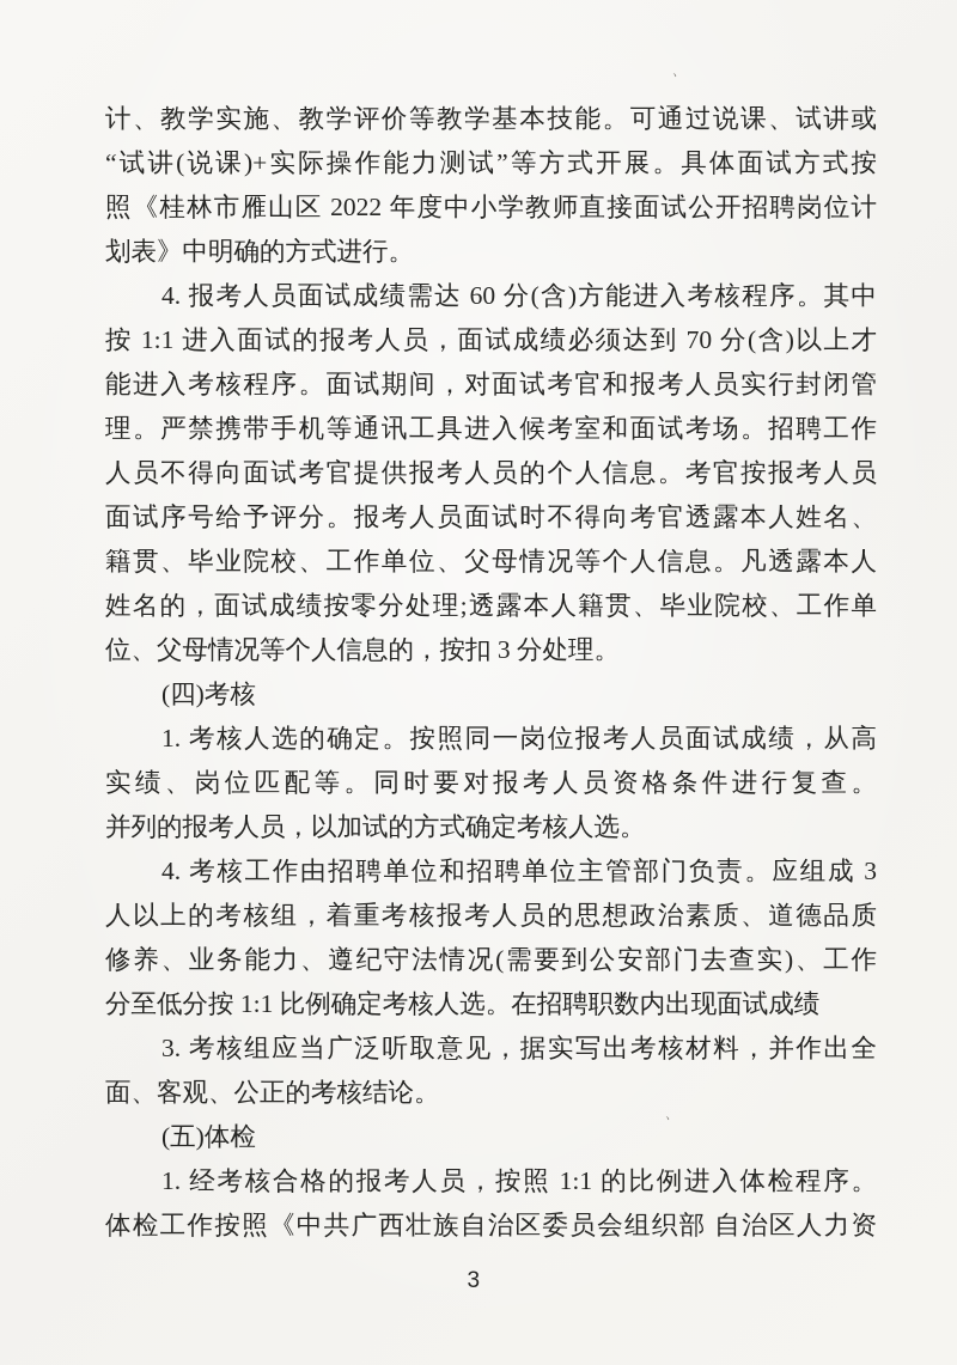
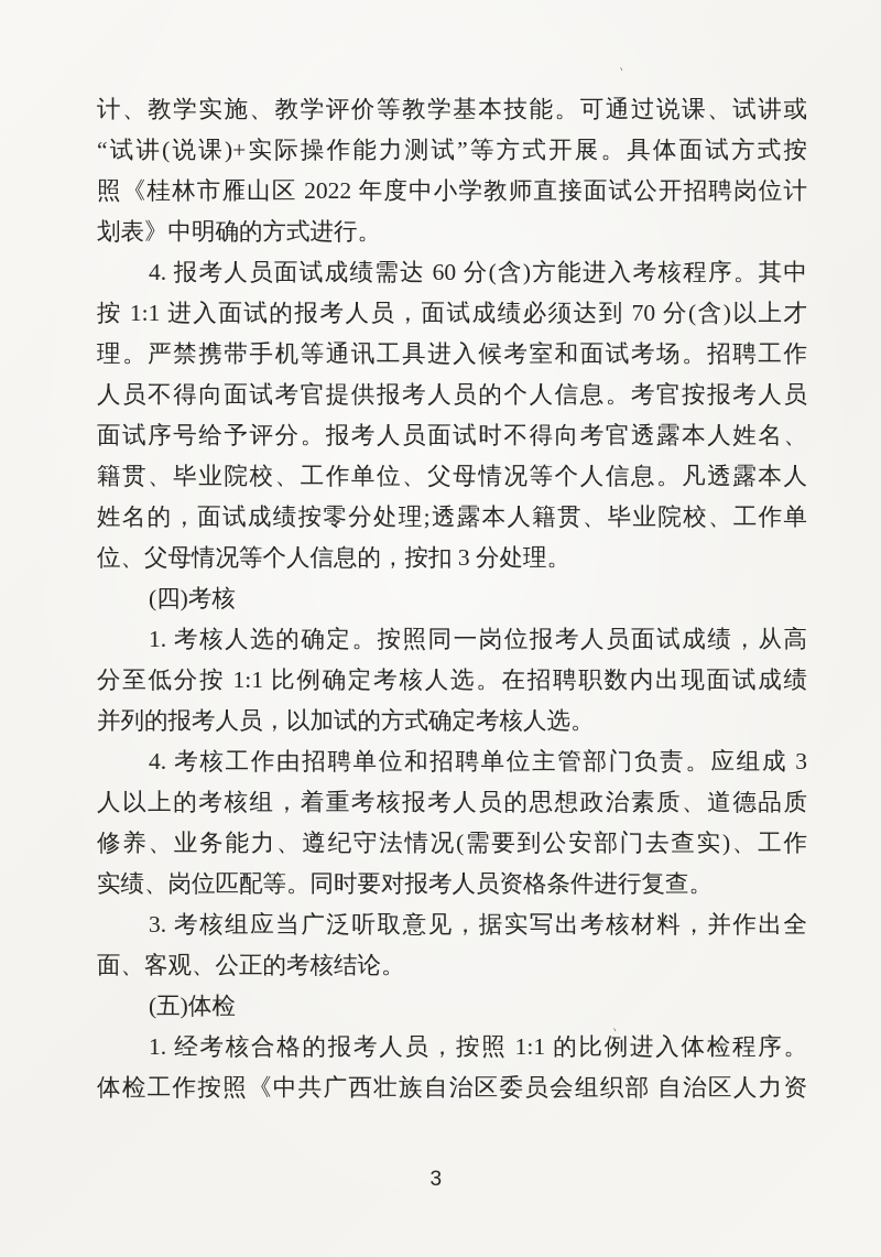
  计、教学实施、教学评价等教学基本技能。可通过说课、试讲或
  “试讲(说课)+实际操作能力测试”等方式开展。具体面试方式按
  照《桂林市雁山区 2022 年度中小学教师直接面试公开招聘岗位计
  划表》中明确的方式进行。
  4. 报考人员面试成绩需达 60 分(含)方能进入考核程序。其中
  按 1:1 进入面试的报考人员，面试成绩必须达到 70 分(含)以上才
- 能进入考核程序。面试期间，对面试考官和报考人员实行封闭管
  理。严禁携带手机等通讯工具进入候考室和面试考场。招聘工作
  人员不得向面试考官提供报考人员的个人信息。考官按报考人员
  面试序号给予评分。报考人员面试时不得向考官透露本人姓名、
  籍贯、毕业院校、工作单位、父母情况等个人信息。凡透露本人
  姓名的，面试成绩按零分处理;透露本人籍贯、毕业院校、工作单
  位、父母情况等个人信息的，按扣 3 分处理。
  (四)考核
  1. 考核人选的确定。按照同一岗位报考人员面试成绩，从高
- 实绩、岗位匹配等。同时要对报考人员资格条件进行复查。
+ 分至低分按 1:1 比例确定考核人选。在招聘职数内出现面试成绩
  并列的报考人员，以加试的方式确定考核人选。
  4. 考核工作由招聘单位和招聘单位主管部门负责。应组成 3
  人以上的考核组，着重考核报考人员的思想政治素质、道德品质
  修养、业务能力、遵纪守法情况(需要到公安部门去查实)、工作
- 分至低分按 1:1 比例确定考核人选。在招聘职数内出现面试成绩
+ 实绩、岗位匹配等。同时要对报考人员资格条件进行复查。
  3. 考核组应当广泛听取意见，据实写出考核材料，并作出全
  面、客观、公正的考核结论。
  (五)体检
  1. 经考核合格的报考人员，按照 1:1 的比例进入体检程序。
  体检工作按照《中共广西壮族自治区委员会组织部 自治区人力资
  3
